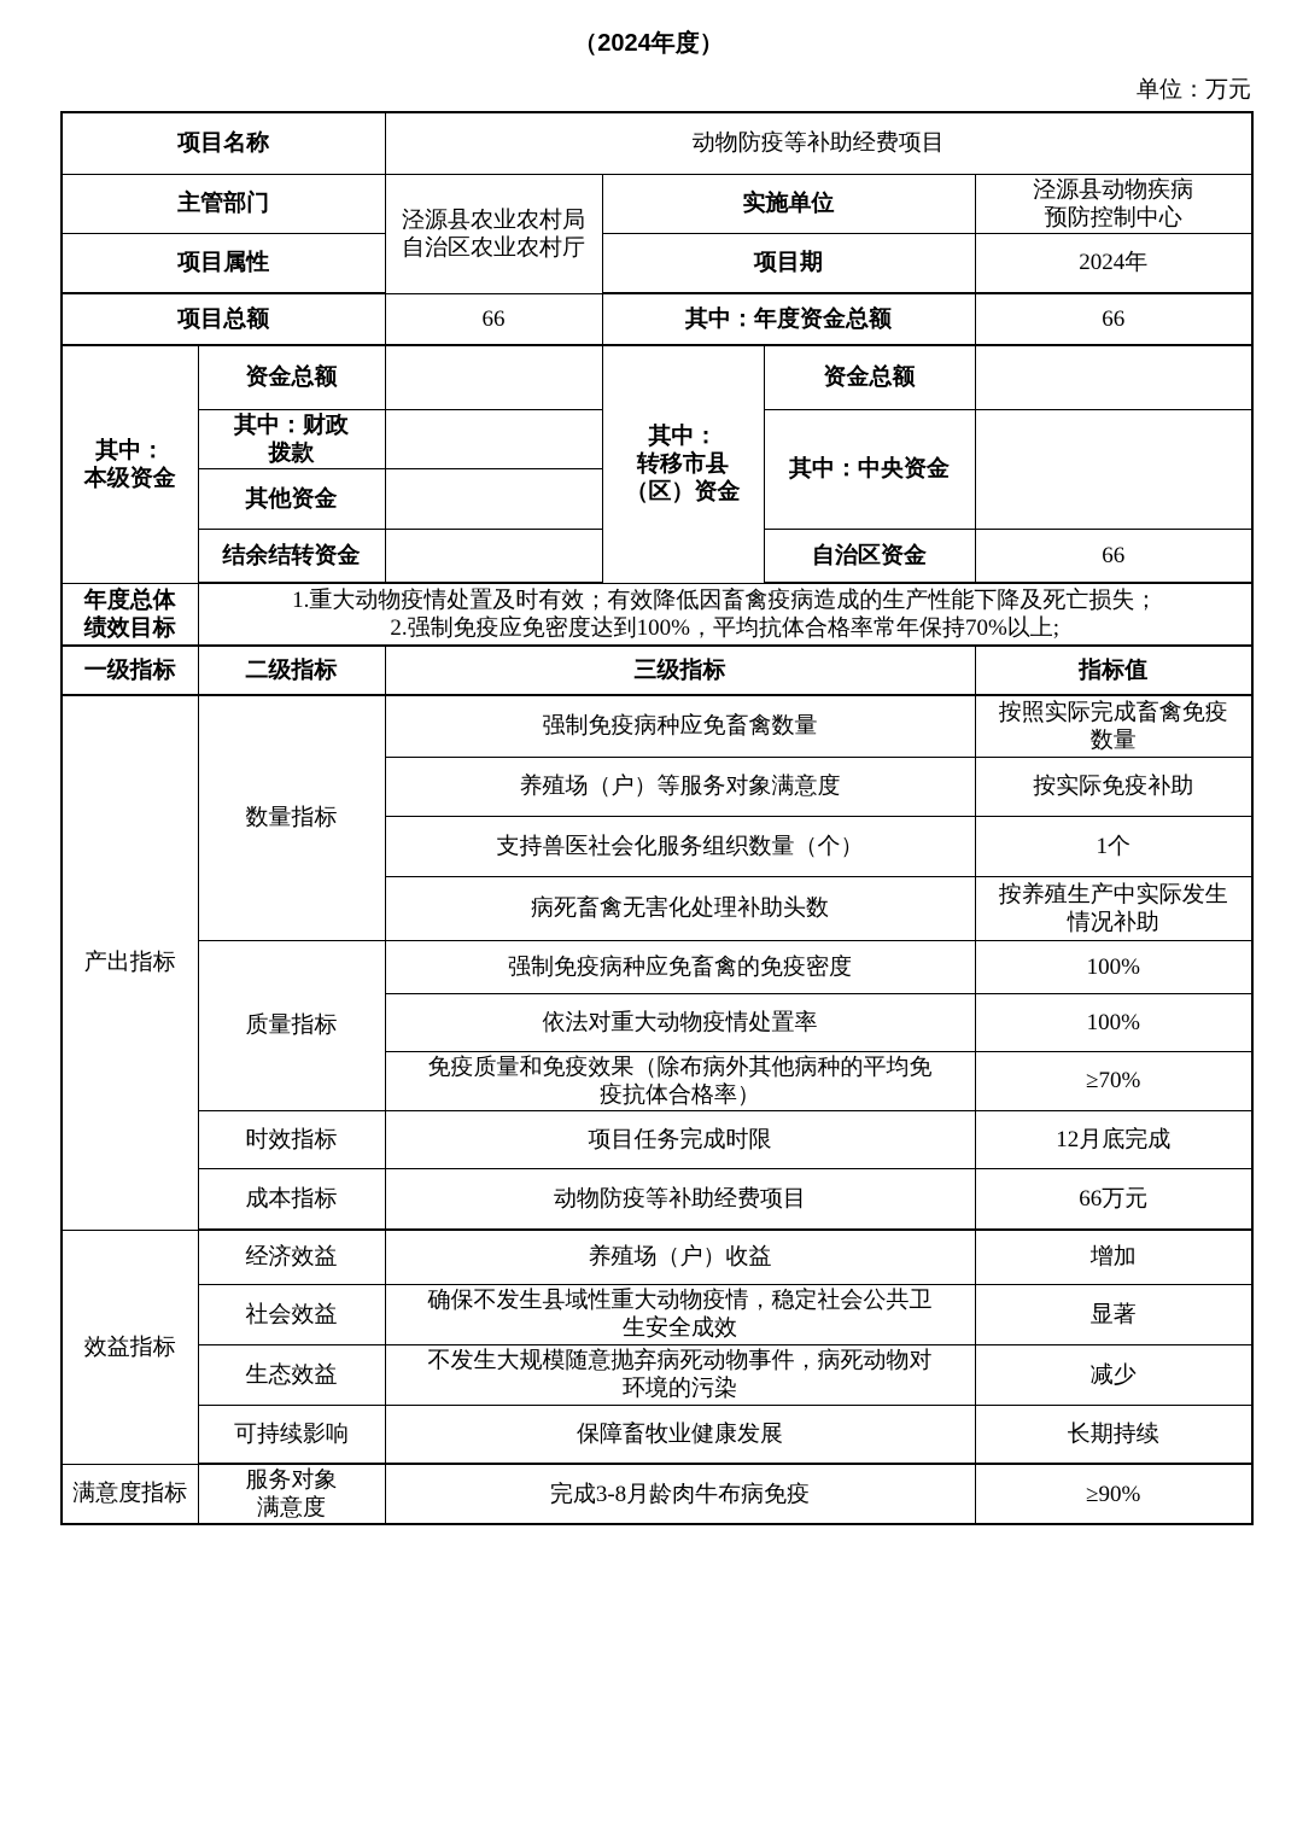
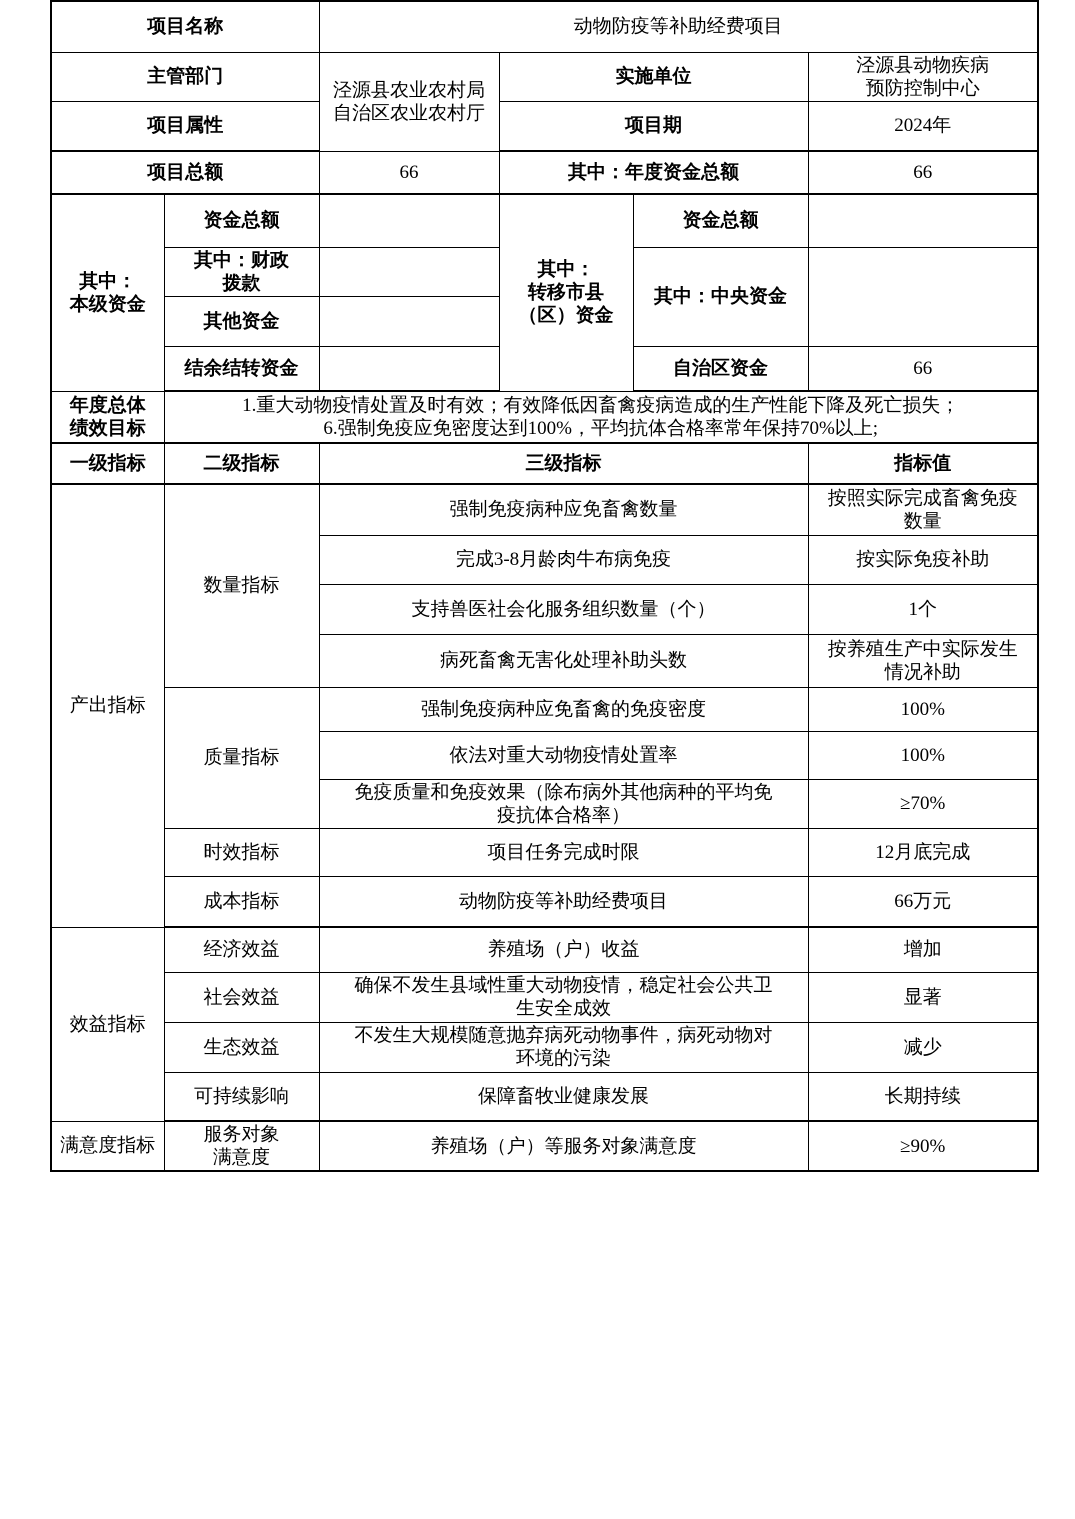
- （2024年度）
- 单位：万元
  项目名称	动物防疫等补助经费项目
  主管部门	泾源县农业农村局 自治区农业农村厅	实施单位	泾源县动物疾病 预防控制中心
  项目属性	项目期	2024年
  项目总额	66	其中：年度资金总额	66
  其中： 本级资金	资金总额		其中： 转移市县 （区）资金	资金总额
  其中：财政 拨款		其中：中央资金
  其他资金
  结余结转资金		自治区资金	66
- 年度总体 绩效目标	1.重大动物疫情处置及时有效；有效降低因畜禽疫病造成的生产性能下降及死亡损失； 2.强制免疫应免密度达到100%，平均抗体合格率常年保持70%以上;
+ 年度总体 绩效目标	1.重大动物疫情处置及时有效；有效降低因畜禽疫病造成的生产性能下降及死亡损失； 6.强制免疫应免密度达到100%，平均抗体合格率常年保持70%以上;
  一级指标	二级指标	三级指标	指标值
  产出指标	数量指标	强制免疫病种应免畜禽数量	按照实际完成畜禽免疫 数量
- 养殖场（户）等服务对象满意度	按实际免疫补助
+ 完成3-8月龄肉牛布病免疫	按实际免疫补助
  支持兽医社会化服务组织数量（个）	1个
  病死畜禽无害化处理补助头数	按养殖生产中实际发生 情况补助
  质量指标	强制免疫病种应免畜禽的免疫密度	100%
  依法对重大动物疫情处置率	100%
  免疫质量和免疫效果（除布病外其他病种的平均免 疫抗体合格率）	≥70%
  时效指标	项目任务完成时限	12月底完成
  成本指标	动物防疫等补助经费项目	66万元
  效益指标	经济效益	养殖场（户）收益	增加
  社会效益	确保不发生县域性重大动物疫情，稳定社会公共卫 生安全成效	显著
  生态效益	不发生大规模随意抛弃病死动物事件，病死动物对 环境的污染	减少
  可持续影响	保障畜牧业健康发展	长期持续
- 满意度指标	服务对象 满意度	完成3-8月龄肉牛布病免疫	≥90%
+ 满意度指标	服务对象 满意度	养殖场（户）等服务对象满意度	≥90%
